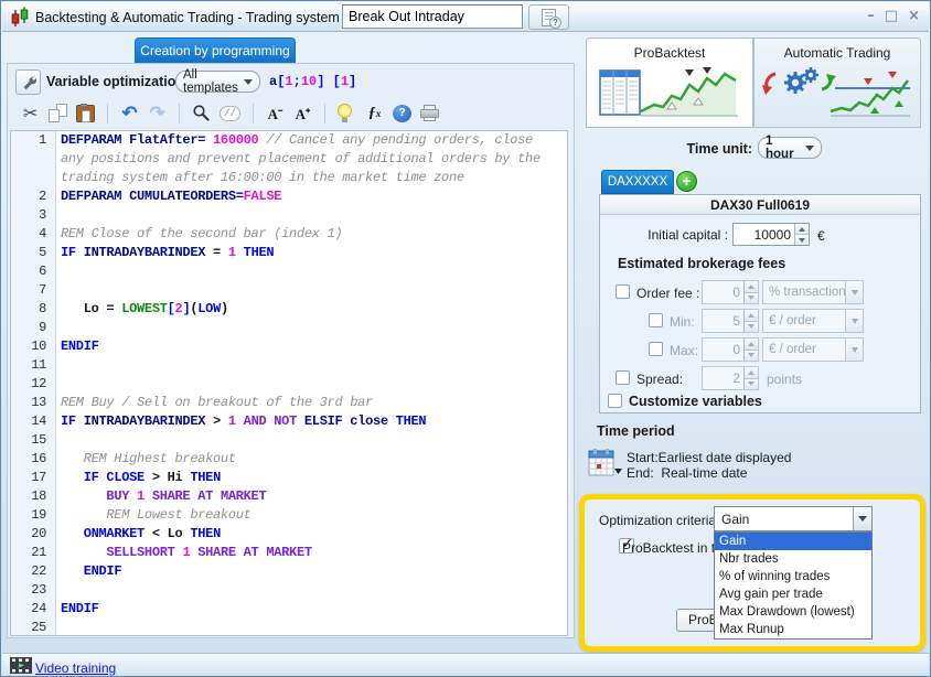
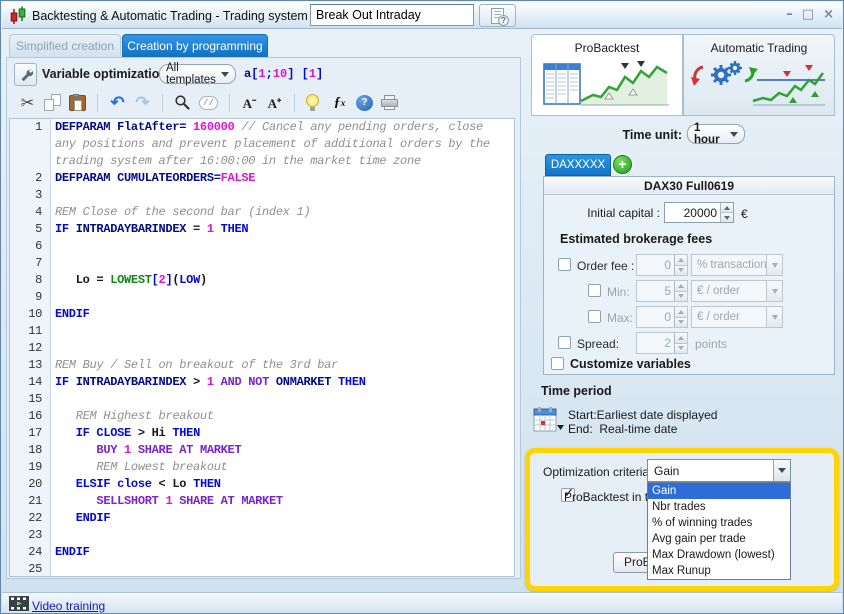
  Backtesting & Automatic Trading - Trading system
  Break Out Intraday
  ?
  –
  □
  ×
+ Simplified creation
  Creation by programming
  Variable optimizatio
  All templates
  a[1;10] [1]
  ✂
  ↶
  ↷
  //
  A⁻
  A⁺
  ƒ
  x
  ?
  1
  DEFPARAM FlatAfter= 160000 // Cancel any pending orders, close
  any positions and prevent placement of additional orders by the
  trading system after 16:00:00 in the market time zone
  2
  DEFPARAM CUMULATEORDERS=FALSE
  3
  4
  REM Close of the second bar (index 1)
  5
  IF INTRADAYBARINDEX = 1 THEN
  6
  7
  8
  Lo = LOWEST[2](LOW)
  9
  10
  ENDIF
  11
  12
  13
  REM Buy / Sell on breakout of the 3rd bar
  14
- IF INTRADAYBARINDEX > 1 AND NOT ELSIF close THEN
+ IF INTRADAYBARINDEX > 1 AND NOT ONMARKET THEN
  15
  16
  REM Highest breakout
  17
  IF CLOSE > Hi THEN
  18
  BUY 1 SHARE AT MARKET
  19
  REM Lowest breakout
  20
- ONMARKET < Lo THEN
+ ELSIF close < Lo THEN
  21
  SELLSHORT 1 SHARE AT MARKET
  22
  ENDIF
  23
  24
  ENDIF
  25
  ProBacktest
  Automatic Trading
  Time unit:
  1 hour
  DAXXXXX
  +
  DAX30 Full0619
  Initial capital :
- 10000
+ 20000
  €
  Estimated brokerage fees
  Order fee :
  0
  % transaction
  Min:
  5
  € / order
  Max:
  0
  € / order
  Spread:
  2
  points
  Customize variables
  Time period
  Start:Earliest date displayed
  End: Real-time date
  Optimization criteria
  ProBacktest in
  Pro
  Gain
  Gain
  Nbr trades
  % of winning trades
  Avg gain per trade
  Max Drawdown (lowest)
  Max Runup
  Video training
